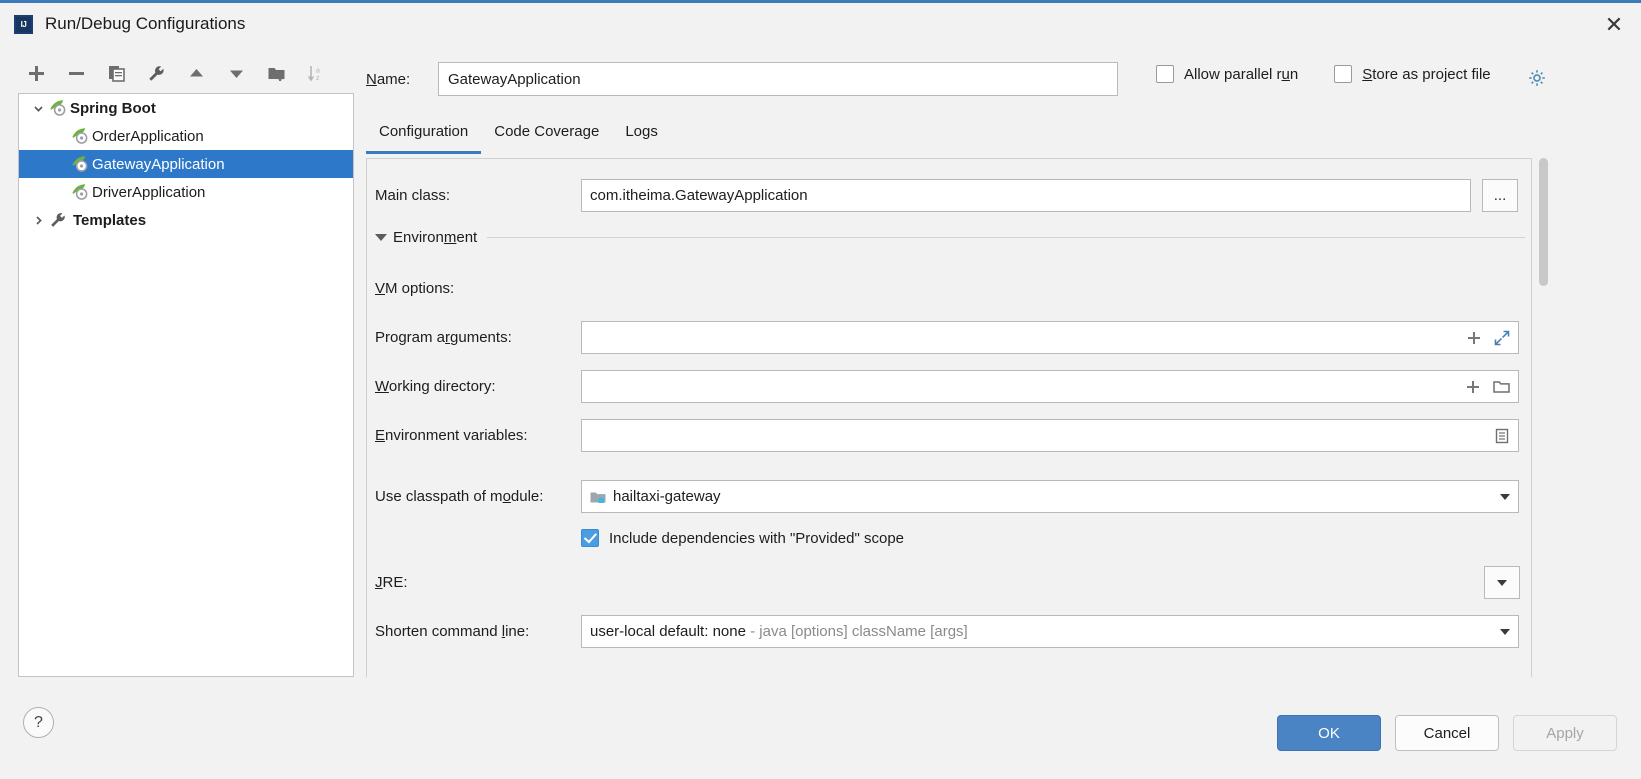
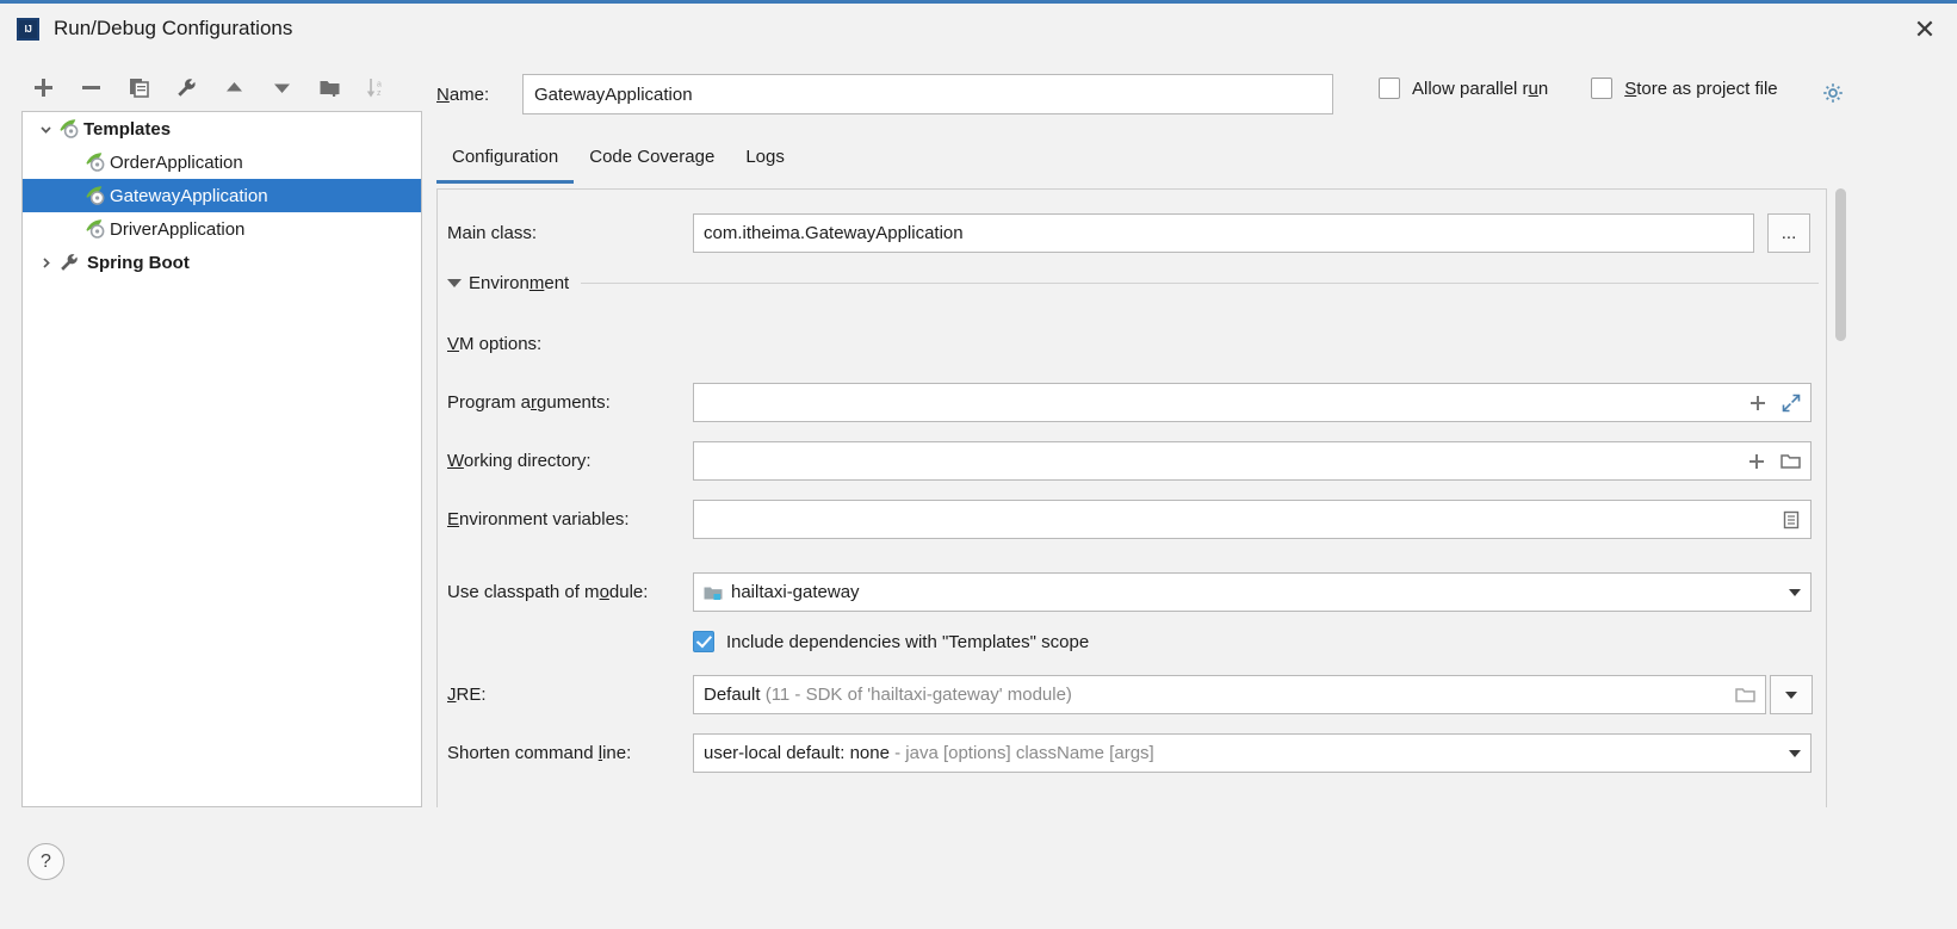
  Run/Debug Configurations
  ✕
- Spring Boot
+ Templates
  OrderApplication
  GatewayApplication
  DriverApplication
- Templates
+ Spring Boot
  ?
  Name:
  GatewayApplication
  Allow parallel run
  Store as project file
  Configuration
  Code Coverage
  Logs
  Main class:
  com.itheima.GatewayApplication
  ...
  Environment
  VM options:
  Program arguments:
  Working directory:
  Environment variables:
  Use classpath of module:
  hailtaxi-gateway
- Include dependencies with "Provided" scope
+ Include dependencies with "Templates" scope
  JRE:
+ Default (11 - SDK of 'hailtaxi-gateway' module)
  Shorten command line:
  user-local default: none - java [options] className [args]
- OK
- Cancel
- Apply
